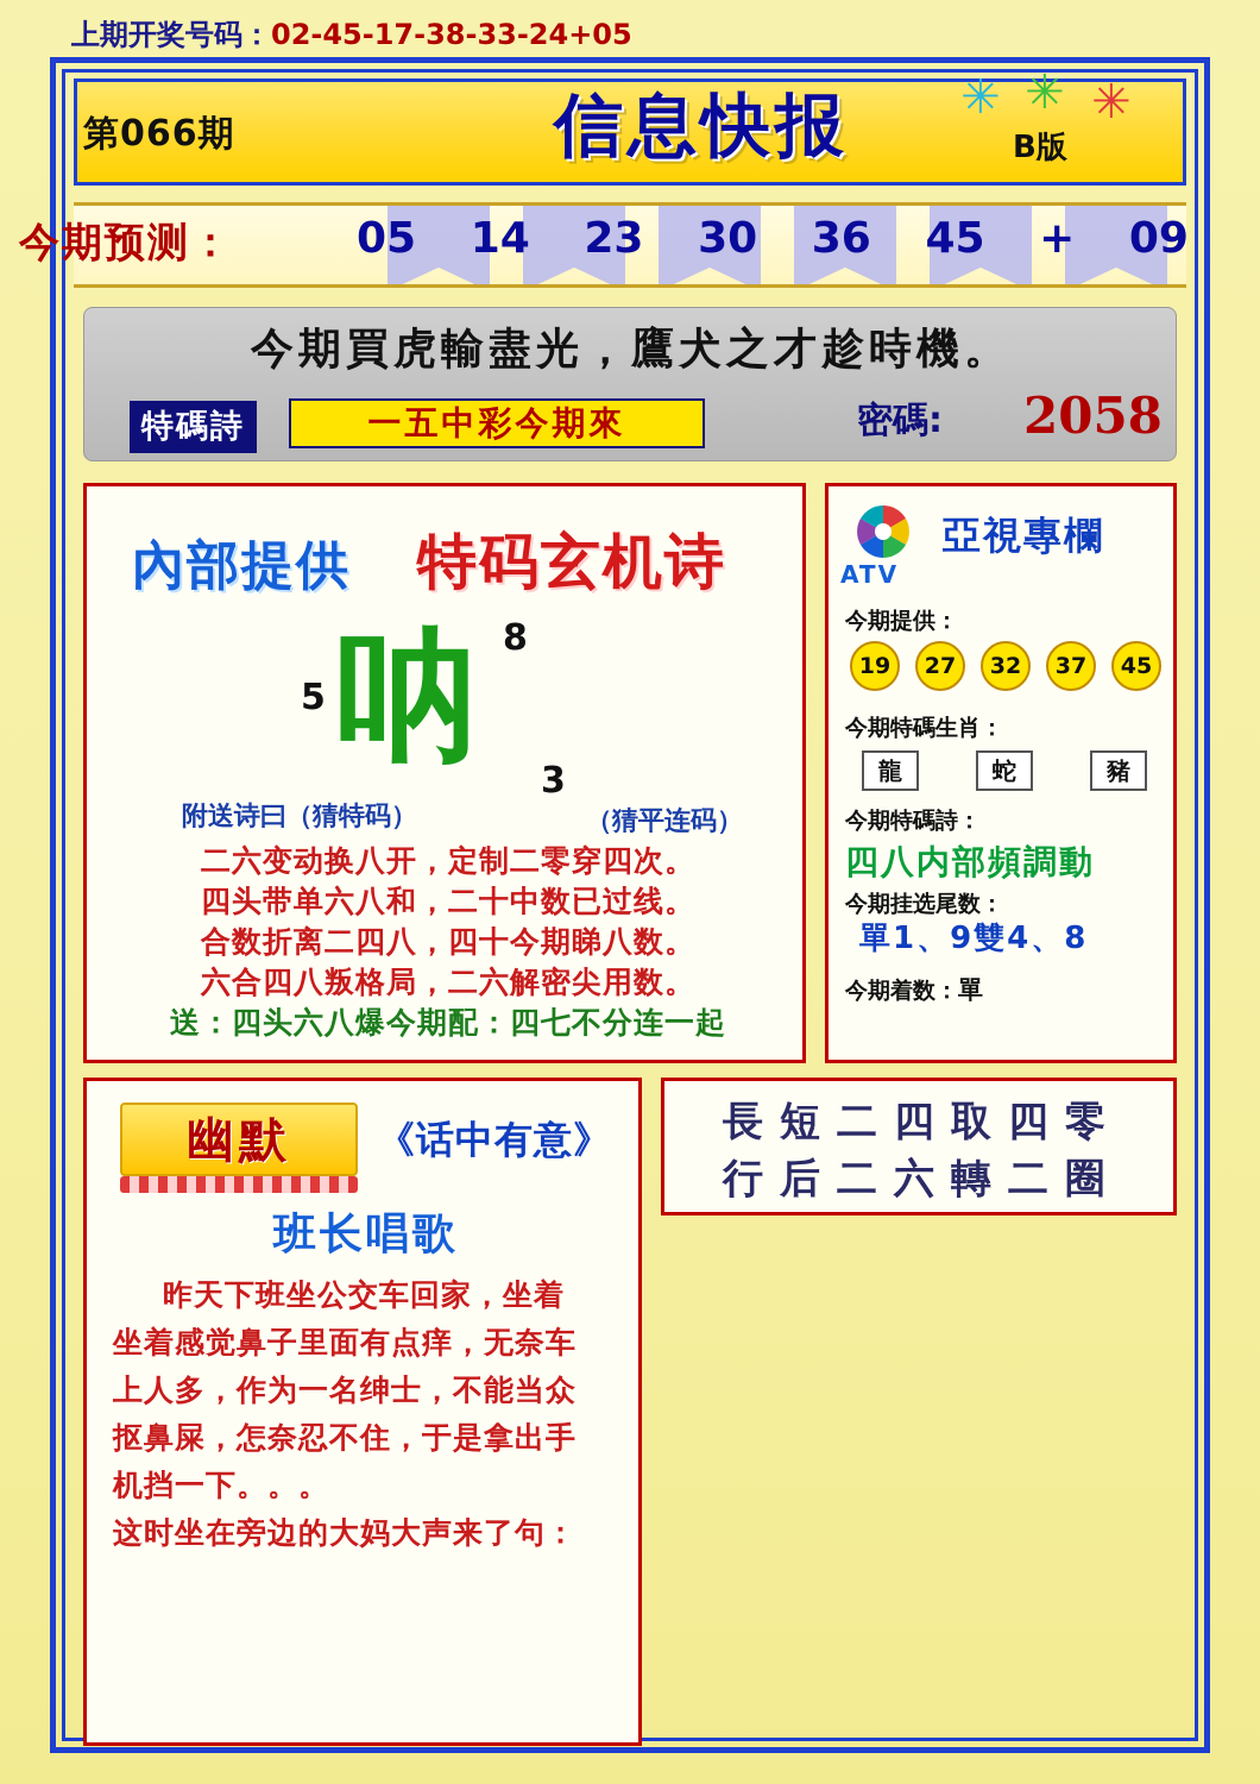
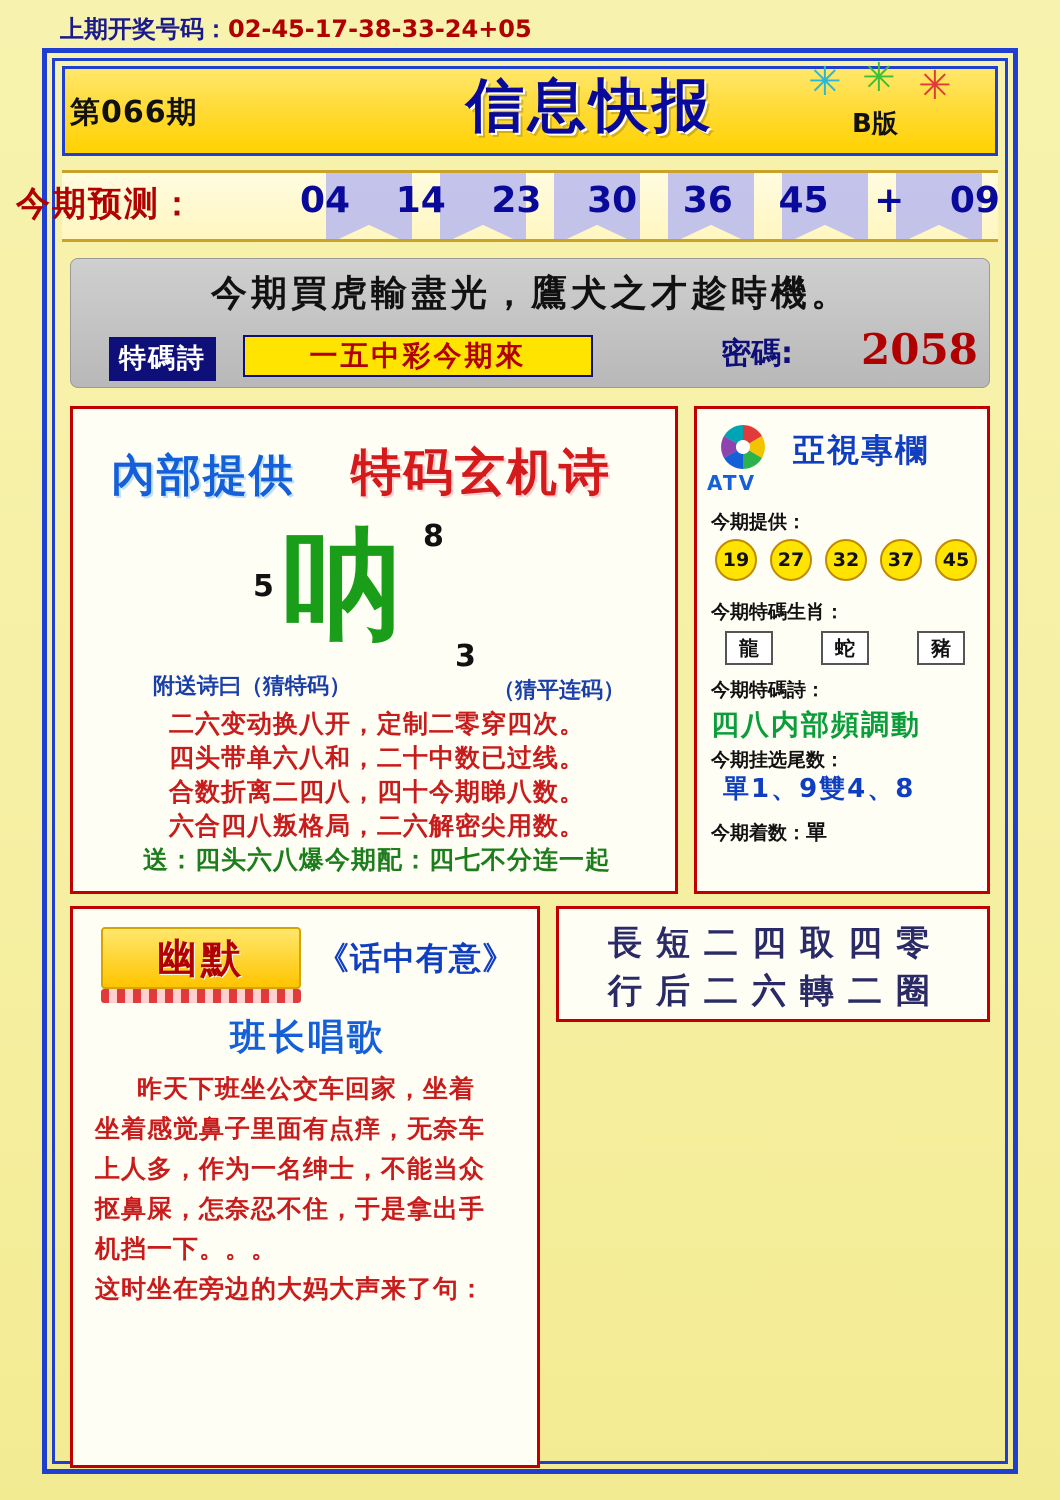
  上期开奖号码：02-45-17-38-33-24+05
  第066期
  信息快报
  B版
  ✳
  ✳
  ✳
  今期预测：
- 05
+ 04
  14
  23
  30
  36
  45
  +
  09
  今期買虎輸盡光，鷹犬之才趁時機。
  特碼詩
  一五中彩今期來
  密碼:
  2058
  內部提供
  特码玄机诗
  呐
  8
  5
  3
  附送诗曰（猜特码）
  （猜平连码）
  二六变动换八开，定制二零穿四次。
  四头带单六八和，二十中数已过线。
  合数折离二四八，四十今期睇八数。
  六合四八叛格局，二六解密尖用数。
  送：四头六八爆今期配：四七不分连一起
  ATV
  亞視專欄
  今期提供：
  19
  27
  32
  37
  45
  今期特碼生肖：
  龍
  蛇
  豬
  今期特碼詩：
  四八内部頻調動
  今期挂选尾数：
  單1、9雙4、8
  今期着数：單
  幽默
  《话中有意》
  班长唱歌
  昨天下班坐公交车回家，坐着
  坐着感觉鼻子里面有点痒，无奈车
  上人多，作为一名绅士，不能当众
  抠鼻屎，怎奈忍不住，于是拿出手
  机挡一下。。。
  这时坐在旁边的大妈大声来了句：
  長短二四取四零
  行后二六轉二圈
